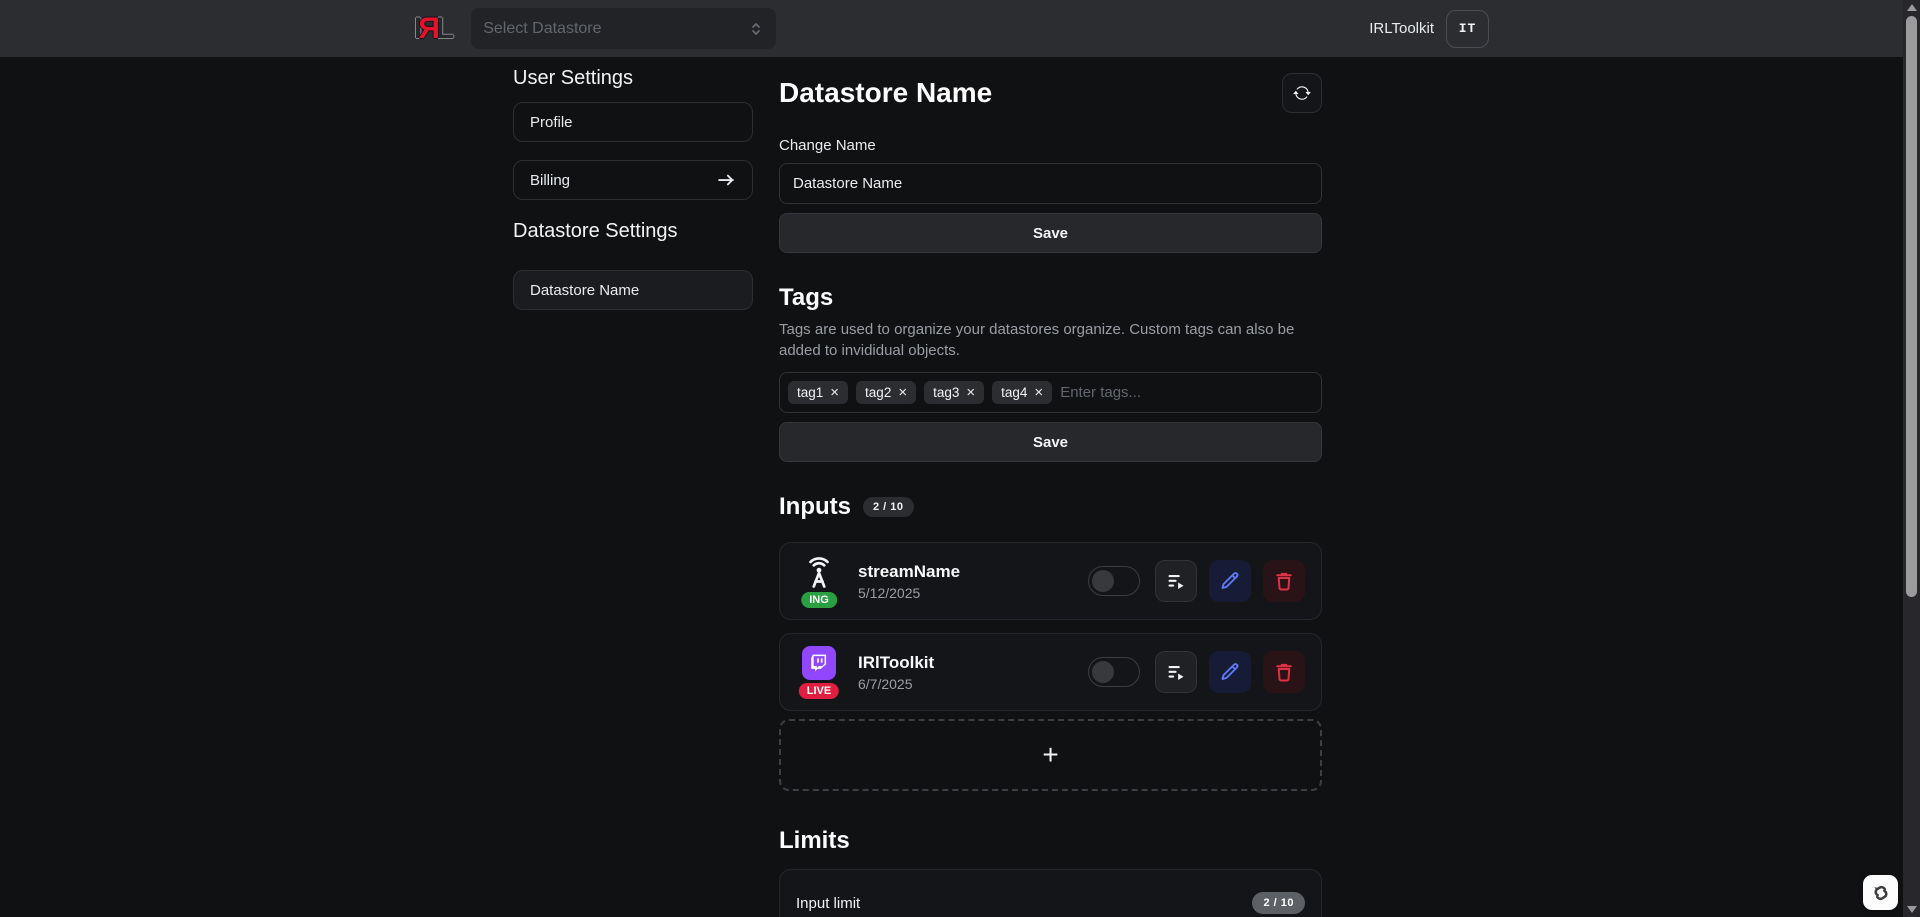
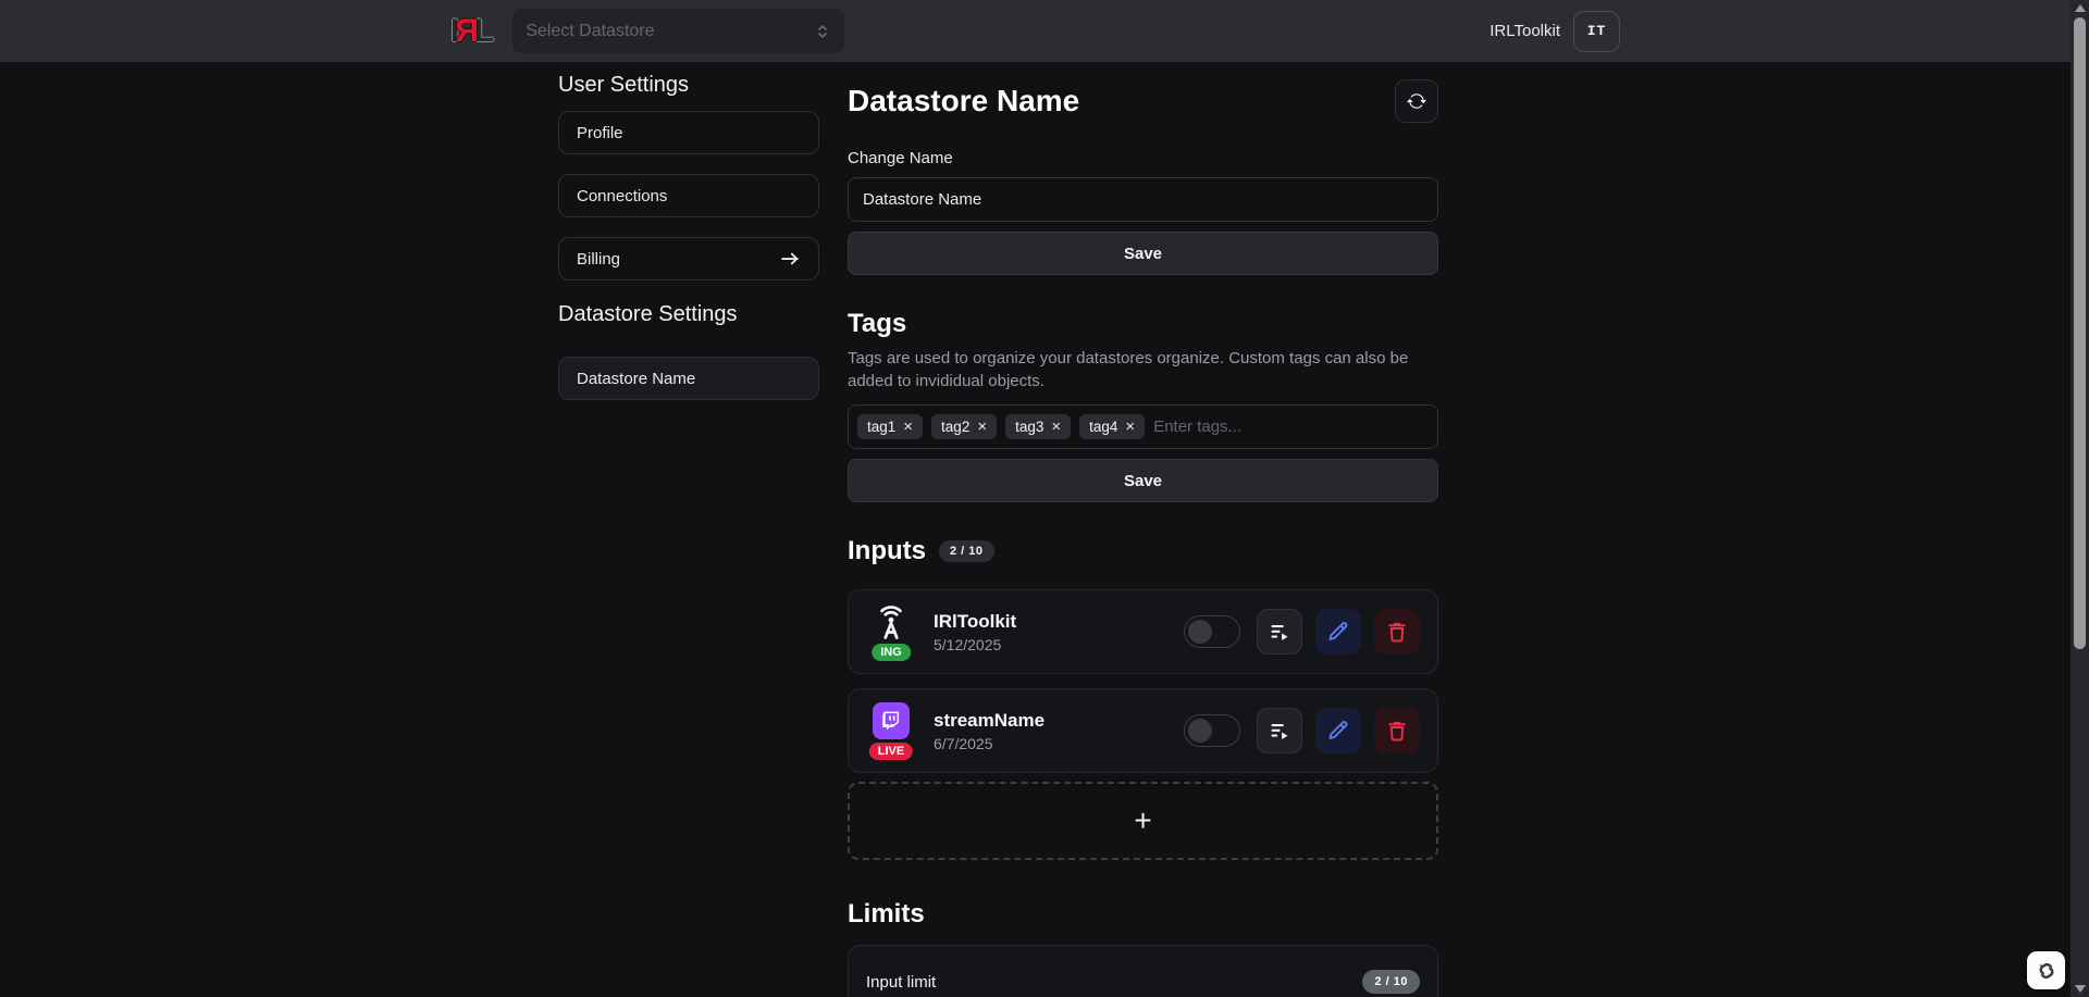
  I
  Я
  L
  Select Datastore
  IRLToolkit
  IT
  User Settings
  Profile
+ Connections
  Billing
  Datastore Settings
  Datastore Name
  Datastore Name
  Change Name
  Datastore Name Save
  Tags
  Tags are used to organize your datastores organize. Custom tags can also be added to invididual objects.
  tag1
  ×
  tag2
  ×
  tag3
  ×
  tag4
  ×
  Enter tags...
  Save
  Inputs
  2 / 10
  ING
- streamName
+ IRlToolkit
  5/12/2025
  LIVE
- IRlToolkit
+ streamName
  6/7/2025
  +
  Limits
  Input limit
  2 / 10
